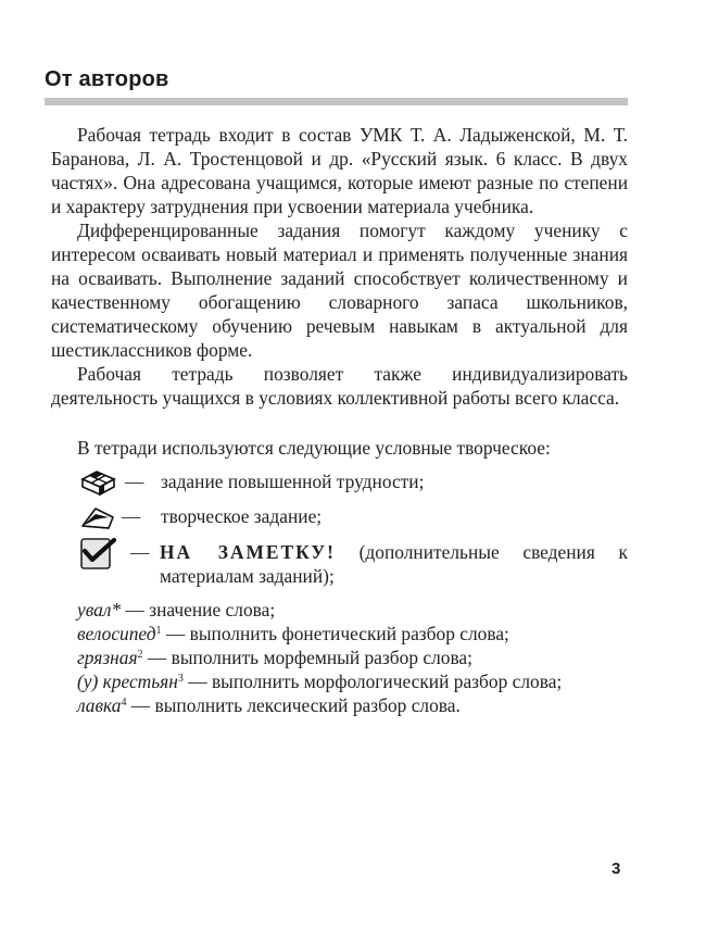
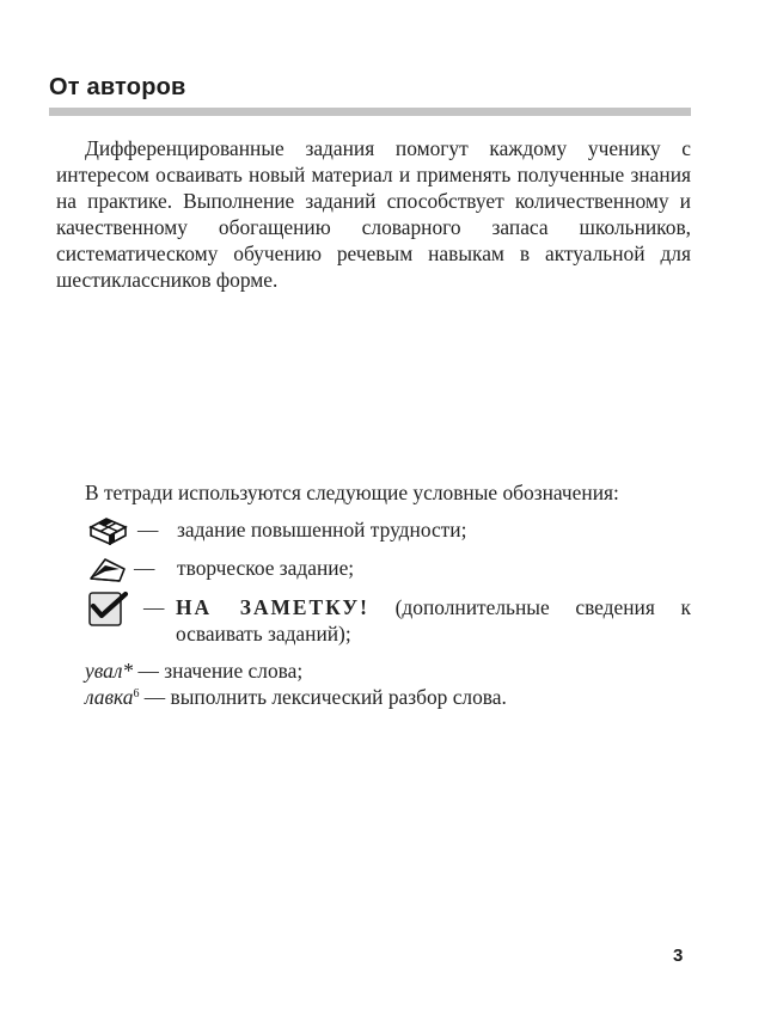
  От авторов
- Рабочая тетрадь входит в состав УМК Т. А. Ладыженской, М. Т. Баранова, Л. А. Тростенцовой и др. «Русский язык. 6 класс. В двух частях». Она адресована учащимся, которые имеют разные по степени и характеру затруднения при усвоении материала учебника.
- Дифференцированные задания помогут каждому ученику с интересом осваивать новый материал и применять полученные знания на осваивать. Выполнение заданий способствует количественному и качественному обогащению словарного запаса школьников, систематическому обучению речевым навыкам в актуальной для шестиклассников форме.
+ Дифференцированные задания помогут каждому ученику с интересом осваивать новый материал и применять полученные знания на практике. Выполнение заданий способствует количественному и качественному обогащению словарного запаса школьников, систематическому обучению речевым навыкам в актуальной для шестиклассников форме.
- Рабочая тетрадь позволяет также индивидуализировать деятельность учащихся в условиях коллективной работы всего класса.
- В тетради используются следующие условные творческое:
+ В тетради используются следующие условные обозначения:
  —
  задание повышенной трудности;
  —
  творческое задание;
  —
- НА ЗАМЕТКУ! (дополнительные сведения к материалам заданий);
+ НА ЗАМЕТКУ! (дополнительные сведения к осваивать заданий);
  увал* — значение слова;
- велосипед1 — выполнить фонетический разбор слова;
- грязная2 — выполнить морфемный разбор слова;
- (у) крестьян3 — выполнить морфологический разбор слова;
- лавка4 — выполнить лексический разбор слова.
+ лавка6 — выполнить лексический разбор слова.
  3
